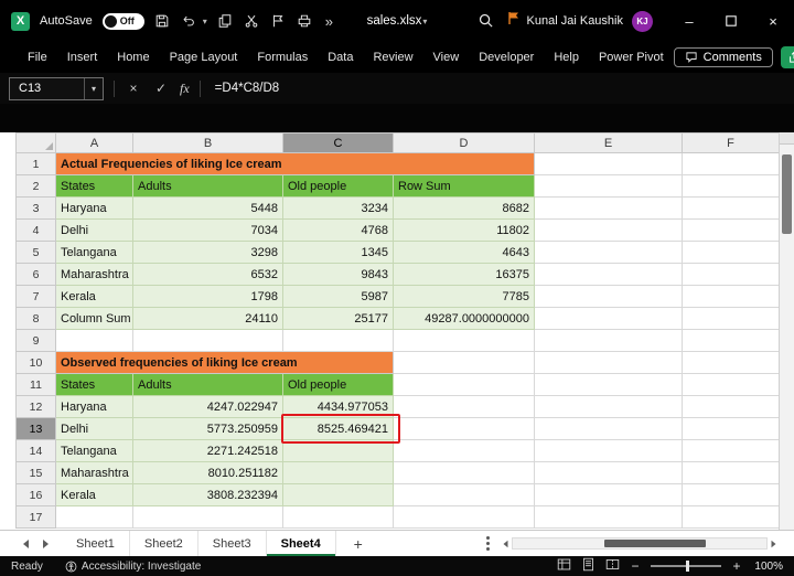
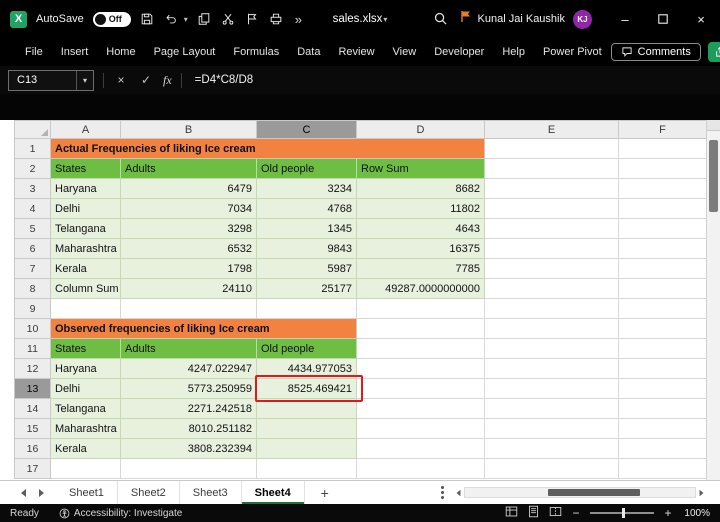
  X
  AutoSave
  Off
  ▾
  »
  sales.xlsx
  ▾
  Kunal Jai Kaushik
  KJ
  –
  ×
  File
  Insert
  Home
  Page Layout
  Formulas
  Data
  Review
  View
  Developer
  Help
  Power Pivot
  Comments
  C13
  ▾
  ×
  ✓
  fx
  =D4*C8/D8
  	A	B	C	D	E	F
  1	Actual Frequencies of liking Ice cream
  2	States	Adults	Old people	Row Sum
- 3	Haryana	5448	3234	8682
+ 3	Haryana	6479	3234	8682
  4	Delhi	7034	4768	11802
  5	Telangana	3298	1345	4643
  6	Maharashtra	6532	9843	16375
  7	Kerala	1798	5987	7785
  8	Column Sum	24110	25177	49287.0000000000
  9
  10	Observed frequencies of liking Ice cream
  11	States	Adults	Old people
  12	Haryana	4247.022947	4434.977053
  13	Delhi	5773.250959	8525.469421
  14	Telangana	2271.242518
  15	Maharashtra	8010.251182
  16	Kerala	3808.232394
  17
  Sheet1
  Sheet2
  Sheet3
  Sheet4
  +
  Ready
  Accessibility: Investigate
  −
  +
  100%
